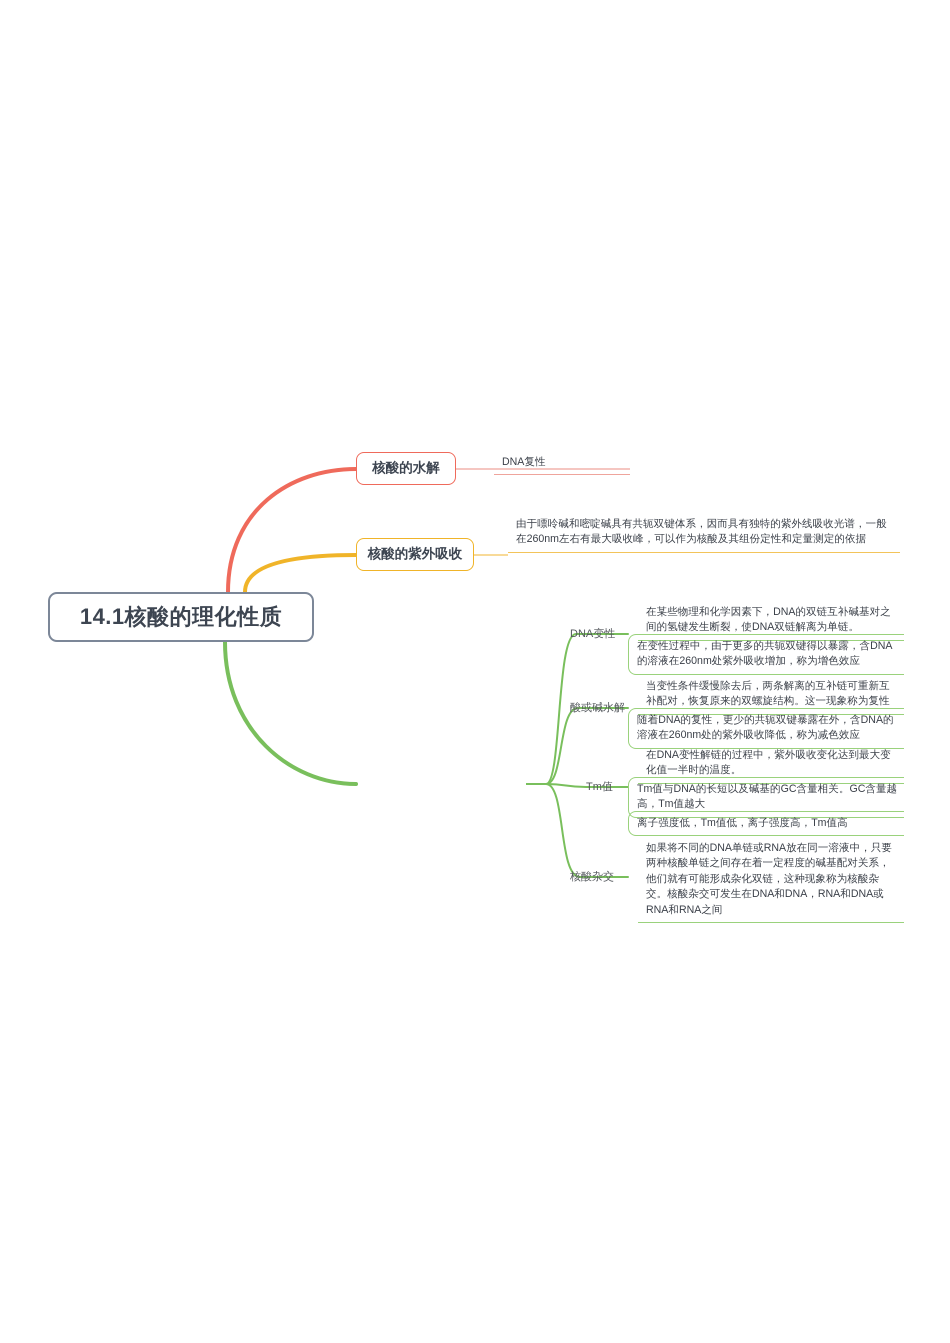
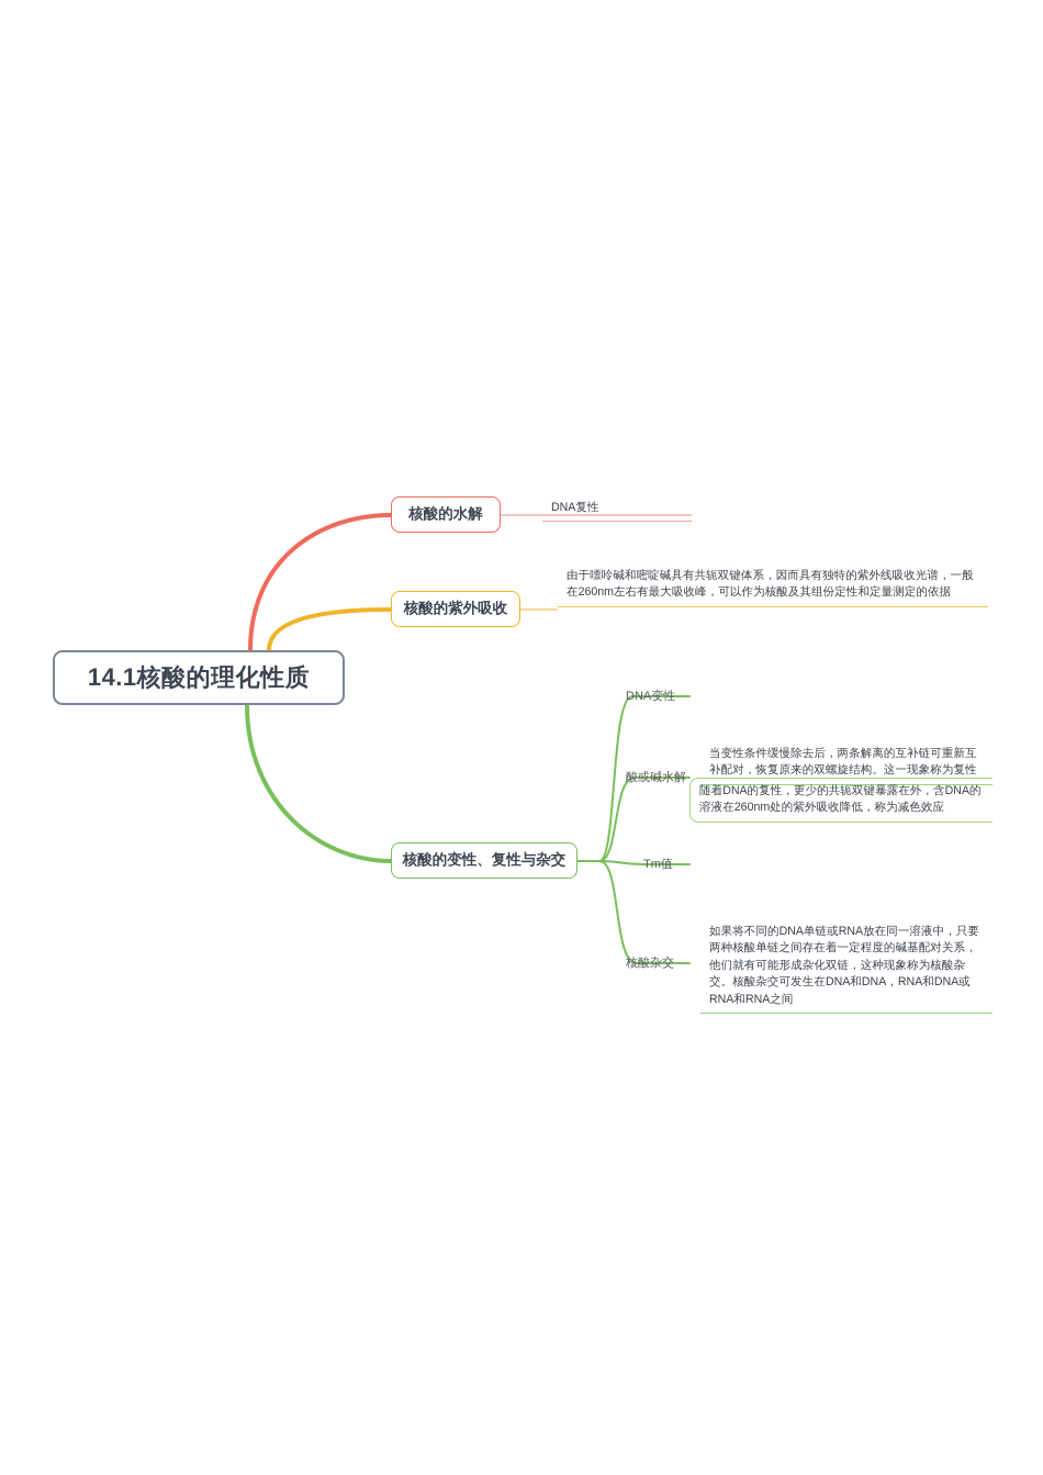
  14.1核酸的理化性质
  核酸的水解
  核酸的紫外吸收
+ 核酸的变性、复性与杂交
  DNA复性
  由于嘌呤碱和嘧啶碱具有共轭双键体系，因而具有独特的紫外线吸收光谱，一般在260nm左右有最大吸收峰，可以作为核酸及其组份定性和定量测定的依据
  DNA变性
  酸或碱水解
  Tm值
  核酸杂交
- 在某些物理和化学因素下，DNA的双链互补碱基对之间的氢键发生断裂，使DNA双链解离为单链。
- 在变性过程中，由于更多的共轭双键得以暴露，含DNA的溶液在260nm处紫外吸收增加，称为增色效应
  当变性条件缓慢除去后，两条解离的互补链可重新互补配对，恢复原来的双螺旋结构。这一现象称为复性
  随着DNA的复性，更少的共轭双键暴露在外，含DNA的溶液在260nm处的紫外吸收降低，称为减色效应
- 在DNA变性解链的过程中，紫外吸收变化达到最大变化值一半时的温度。
- Tm值与DNA的长短以及碱基的GC含量相关。GC含量越高，Tm值越大
- 离子强度低，Tm值低，离子强度高，Tm值高
  如果将不同的DNA单链或RNA放在同一溶液中，只要两种核酸单链之间存在着一定程度的碱基配对关系，他们就有可能形成杂化双链，这种现象称为核酸杂交。核酸杂交可发生在DNA和DNA，RNA和DNA或RNA和RNA之间
